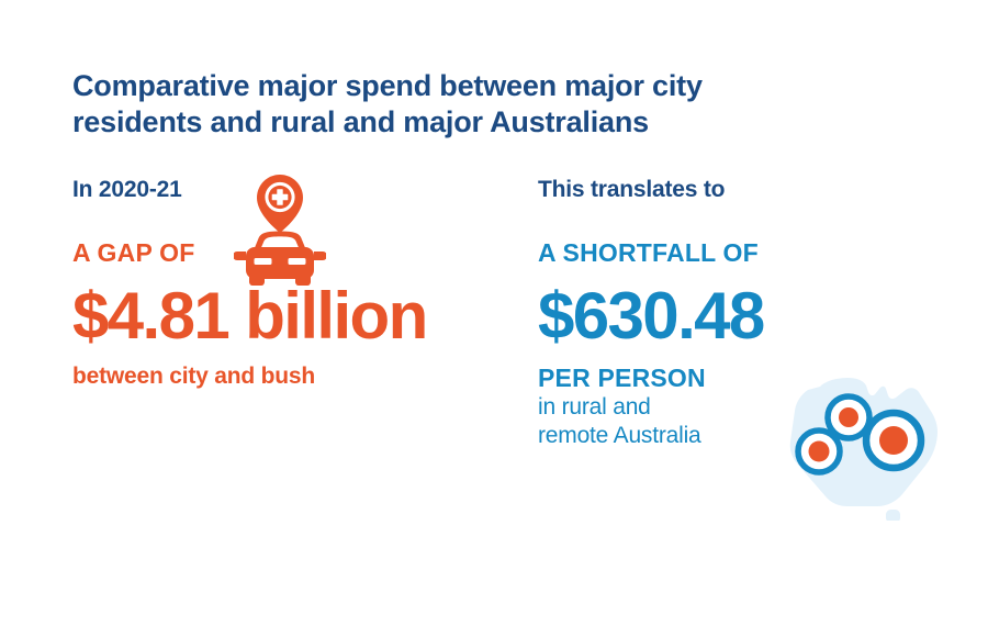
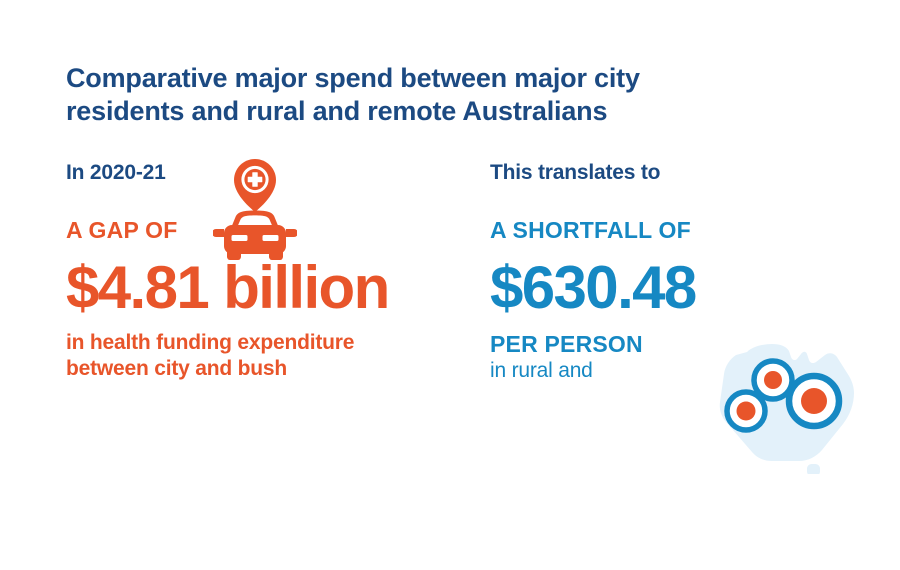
  Comparative major spend between major city
- residents and rural and major Australians
+ residents and rural and remote Australians
  In 2020-21
  A GAP OF
  $4.81 billion
+ in health funding expenditure
  between city and bush
  This translates to
  A SHORTFALL OF
  $630.48
  PER PERSON
  in rural and
- remote Australia
